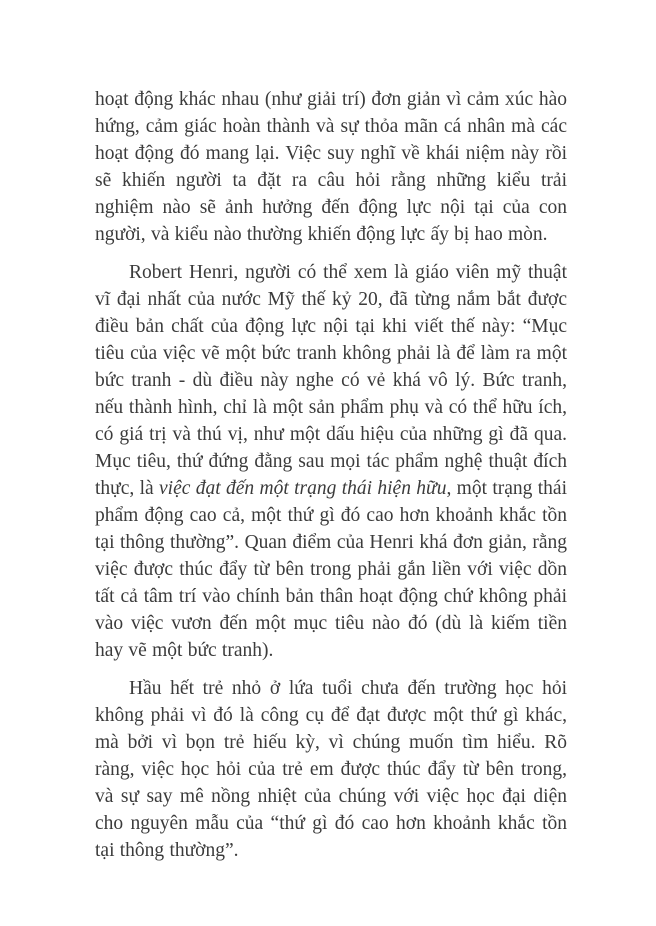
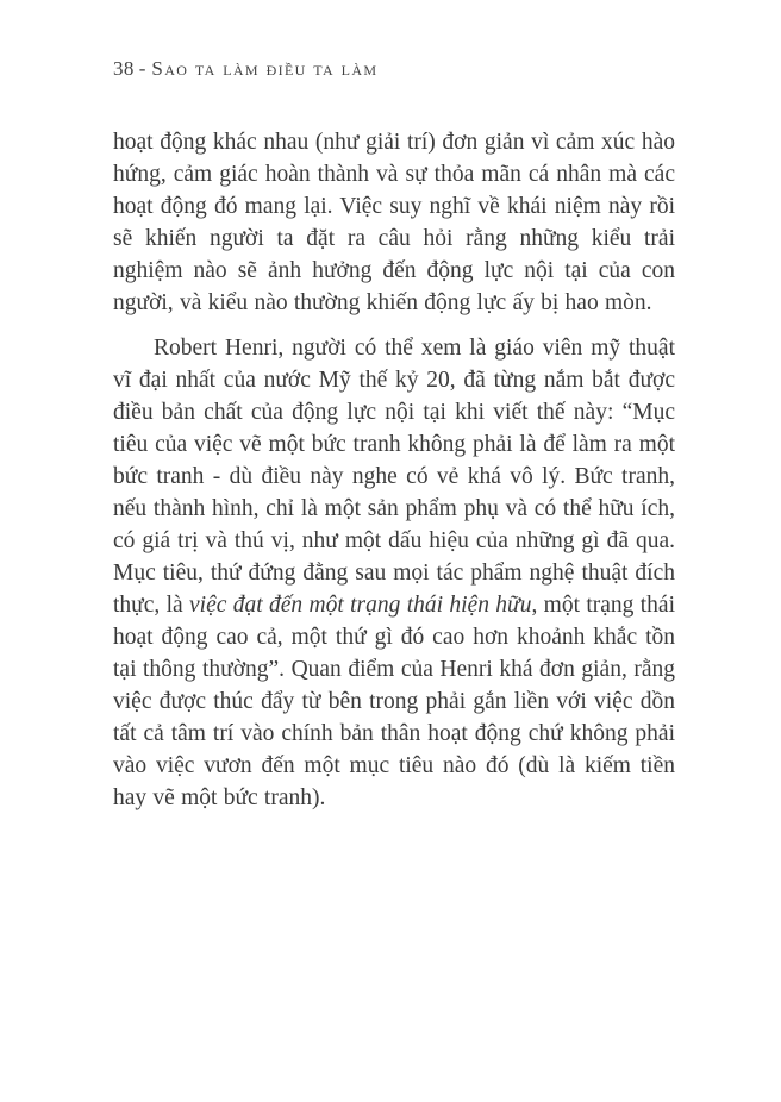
+ 38 - Sao ta làm điều ta làm
  hoạt động khác nhau (như giải trí) đơn giản vì cảm xúc hào hứng, cảm giác hoàn thành và sự thỏa mãn cá nhân mà các hoạt động đó mang lại. Việc suy nghĩ về khái niệm này rồi sẽ khiến người ta đặt ra câu hỏi rằng những kiểu trải nghiệm nào sẽ ảnh hưởng đến động lực nội tại của con người, và kiểu nào thường khiến động lực ấy bị hao mòn.
- Robert Henri, người có thể xem là giáo viên mỹ thuật vĩ đại nhất của nước Mỹ thế kỷ 20, đã từng nắm bắt được điều bản chất của động lực nội tại khi viết thế này: “Mục tiêu của việc vẽ một bức tranh không phải là để làm ra một bức tranh - dù điều này nghe có vẻ khá vô lý. Bức tranh, nếu thành hình, chỉ là một sản phẩm phụ và có thể hữu ích, có giá trị và thú vị, như một dấu hiệu của những gì đã qua. Mục tiêu, thứ đứng đằng sau mọi tác phẩm nghệ thuật đích thực, là việc đạt đến một trạng thái hiện hữu, một trạng thái phẩm động cao cả, một thứ gì đó cao hơn khoảnh khắc tồn tại thông thường”. Quan điểm của Henri khá đơn giản, rằng việc được thúc đẩy từ bên trong phải gắn liền với việc dồn tất cả tâm trí vào chính bản thân hoạt động chứ không phải vào việc vươn đến một mục tiêu nào đó (dù là kiếm tiền hay vẽ một bức tranh).
+ Robert Henri, người có thể xem là giáo viên mỹ thuật vĩ đại nhất của nước Mỹ thế kỷ 20, đã từng nắm bắt được điều bản chất của động lực nội tại khi viết thế này: “Mục tiêu của việc vẽ một bức tranh không phải là để làm ra một bức tranh - dù điều này nghe có vẻ khá vô lý. Bức tranh, nếu thành hình, chỉ là một sản phẩm phụ và có thể hữu ích, có giá trị và thú vị, như một dấu hiệu của những gì đã qua. Mục tiêu, thứ đứng đằng sau mọi tác phẩm nghệ thuật đích thực, là việc đạt đến một trạng thái hiện hữu, một trạng thái hoạt động cao cả, một thứ gì đó cao hơn khoảnh khắc tồn tại thông thường”. Quan điểm của Henri khá đơn giản, rằng việc được thúc đẩy từ bên trong phải gắn liền với việc dồn tất cả tâm trí vào chính bản thân hoạt động chứ không phải vào việc vươn đến một mục tiêu nào đó (dù là kiếm tiền hay vẽ một bức tranh).
- Hầu hết trẻ nhỏ ở lứa tuổi chưa đến trường học hỏi không phải vì đó là công cụ để đạt được một thứ gì khác, mà bởi vì bọn trẻ hiếu kỳ, vì chúng muốn tìm hiểu. Rõ ràng, việc học hỏi của trẻ em được thúc đẩy từ bên trong, và sự say mê nồng nhiệt của chúng với việc học đại diện cho nguyên mẫu của “thứ gì đó cao hơn khoảnh khắc tồn tại thông thường”.
